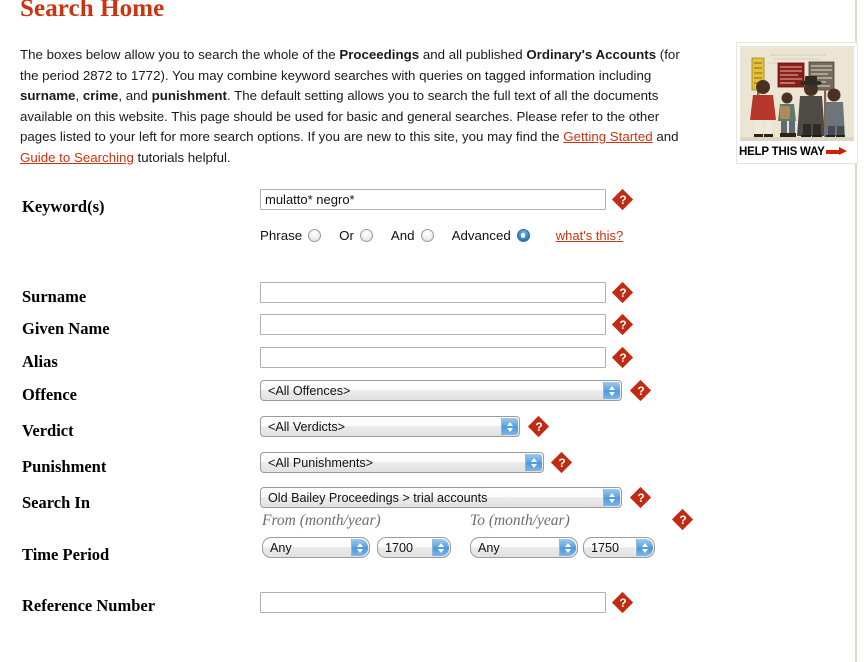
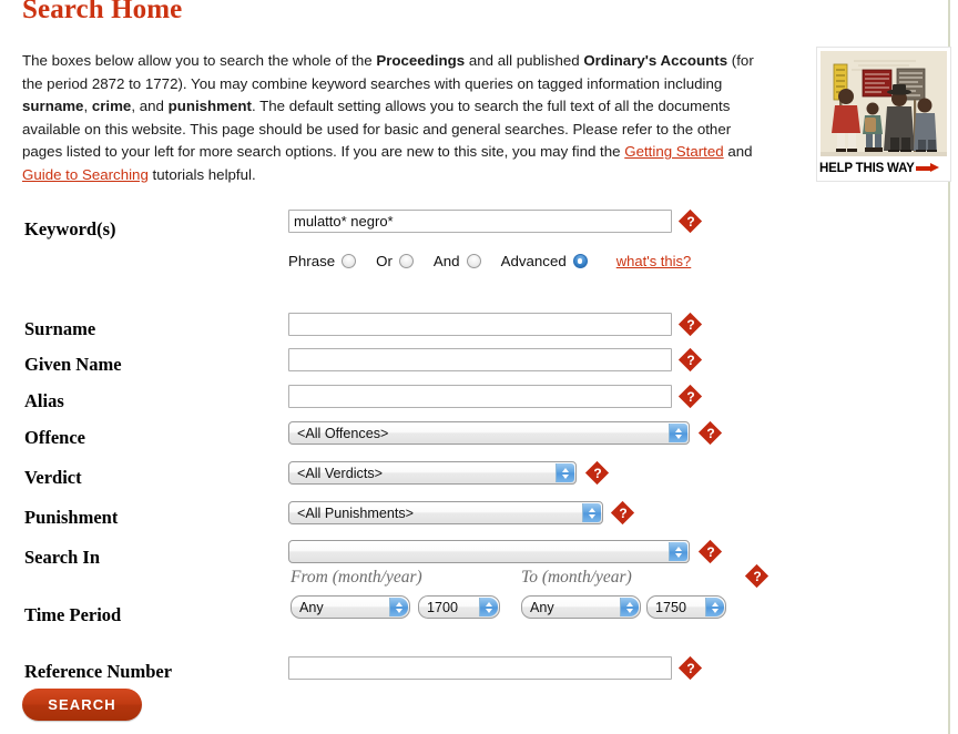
  Search Home
  The boxes below allow you to search the whole of the Proceedings and all published Ordinary's Accounts (for the period 2872 to 1772). You may combine keyword searches with queries on tagged information including surname, crime, and punishment. The default setting allows you to search the full text of all the documents available on this website. This page should be used for basic and general searches. Please refer to the other pages listed to your left for more search options. If you are new to this site, you may find the Getting Started and Guide to Searching tutorials helpful.
  HELP THIS WAY
  Keyword(s)
  mulatto* negro*
  ?
  Phrase
  Or
  And
  Advanced
  what's this?
  Surname
  ?
  Given Name
  ?
  Alias
  ?
  Offence
  <All Offences>
  ?
  Verdict
  <All Verdicts>
  ?
  Punishment
  <All Punishments>
  ?
  Search In
- Old Bailey Proceedings > trial accounts
  ?
  Time Period
  From (month/year)
  To (month/year)
  Any
  1700
  Any
  1750
  ?
  Reference Number
  ?
+ SEARCH
